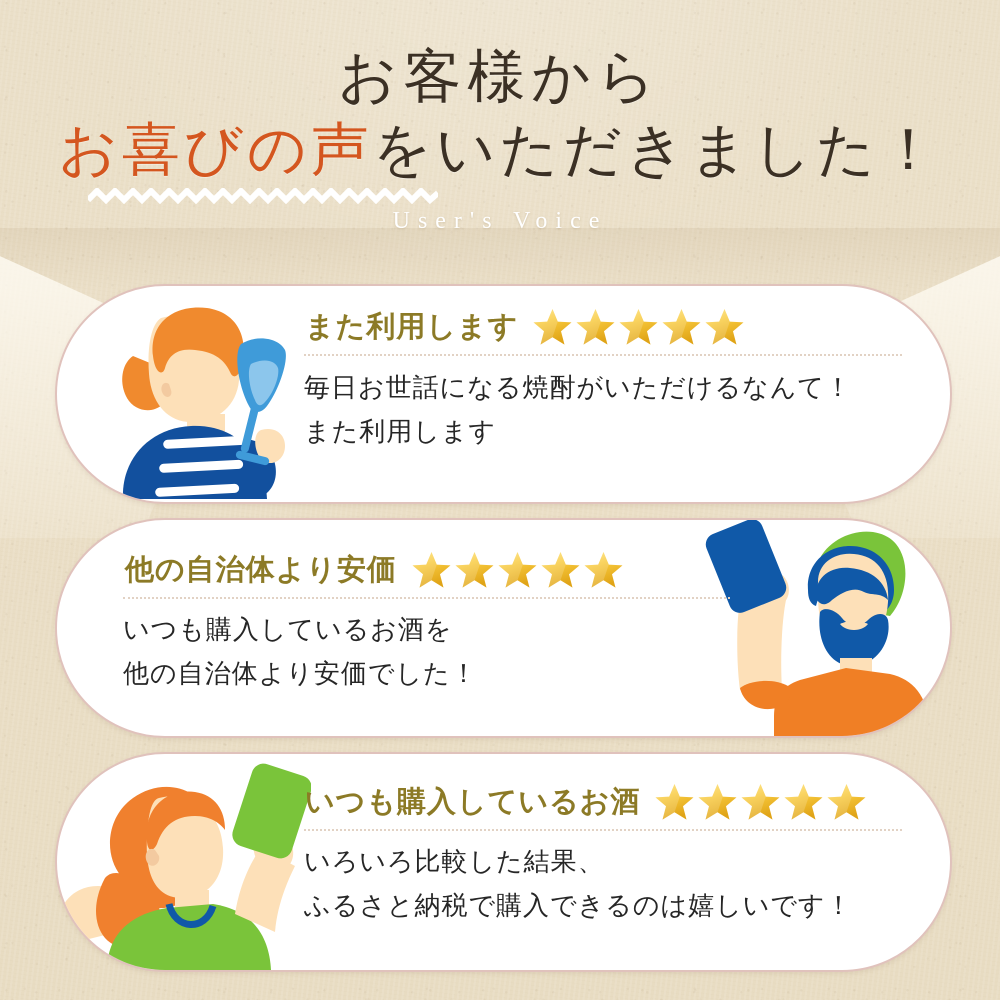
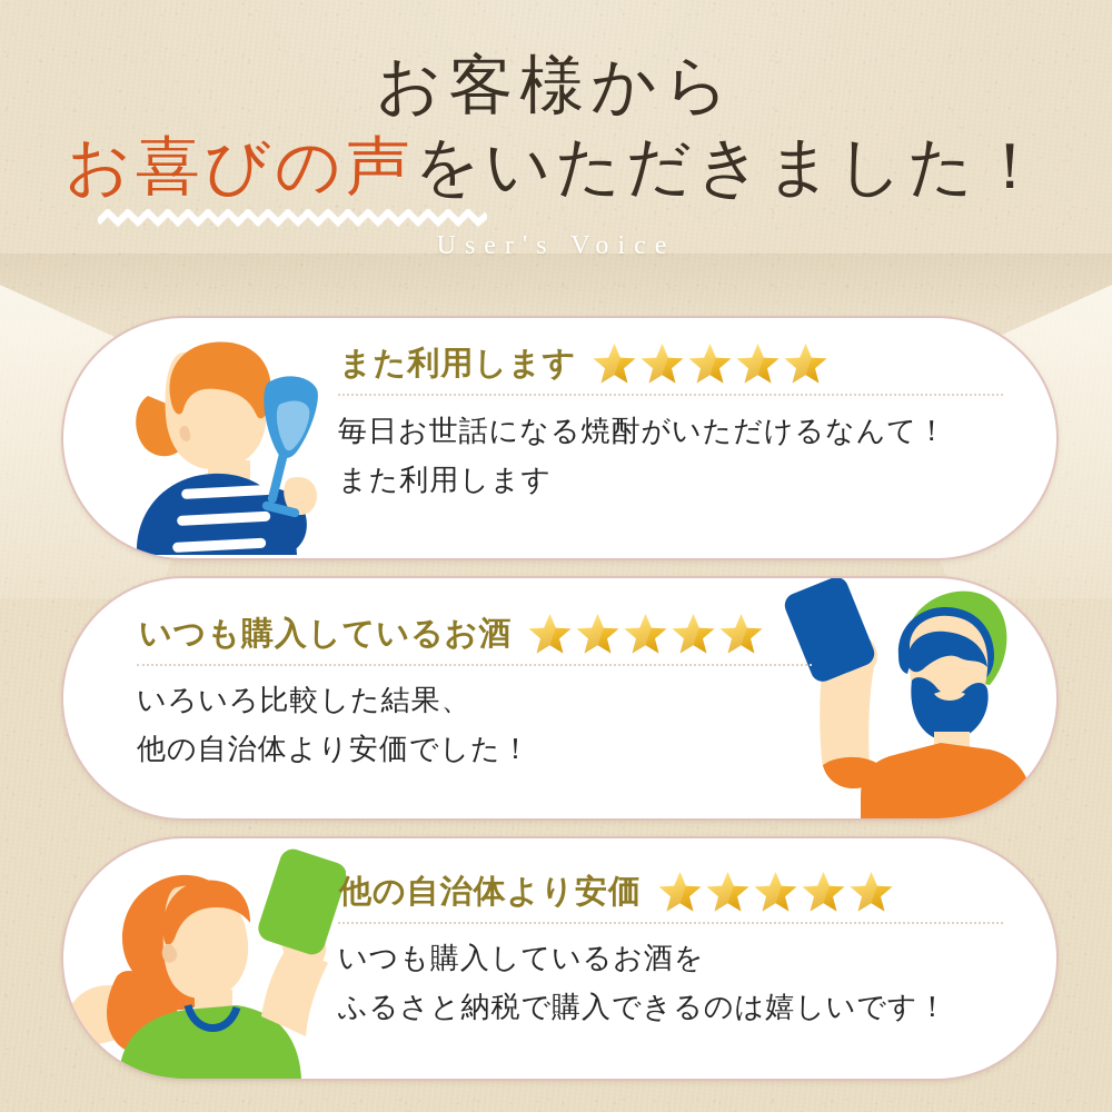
  お客様から
  お喜びの声をいただきました！
  User's Voice
  また利用します
  毎日お世話になる焼酎がいただけるなんて！
  また利用します
- 他の自治体より安価
+ いつも購入しているお酒
- いつも購入しているお酒を
+ いろいろ比較した結果、
  他の自治体より安価でした！
- いつも購入しているお酒
+ 他の自治体より安価
- いろいろ比較した結果、
+ いつも購入しているお酒を
  ふるさと納税で購入できるのは嬉しいです！
